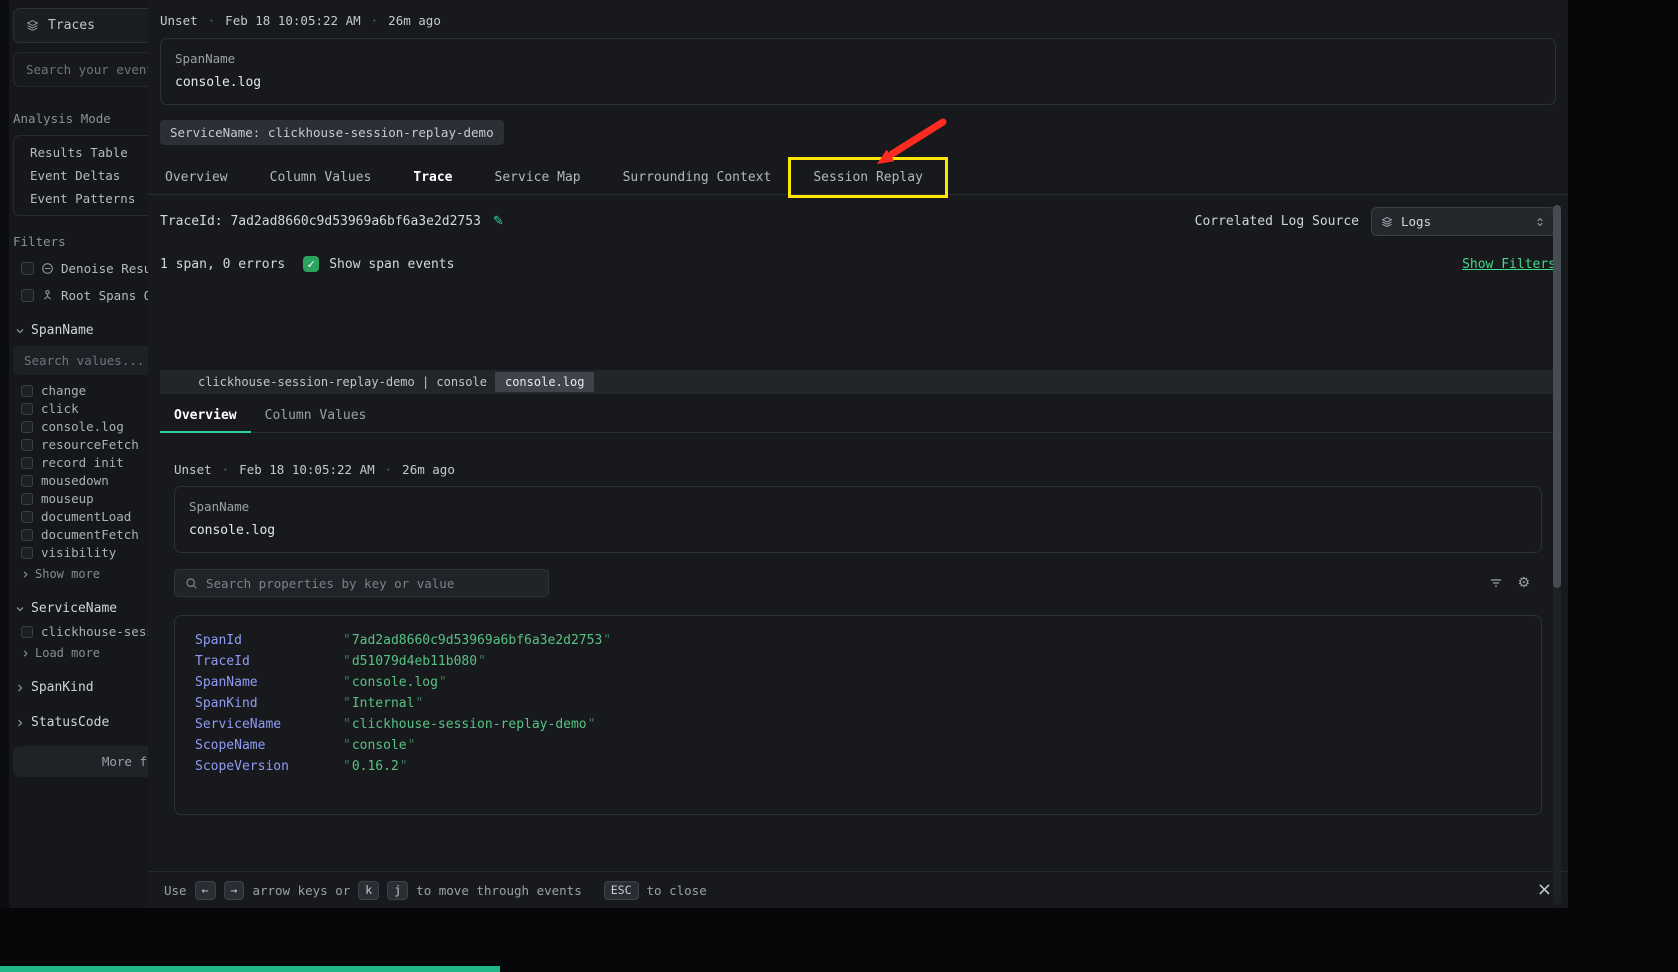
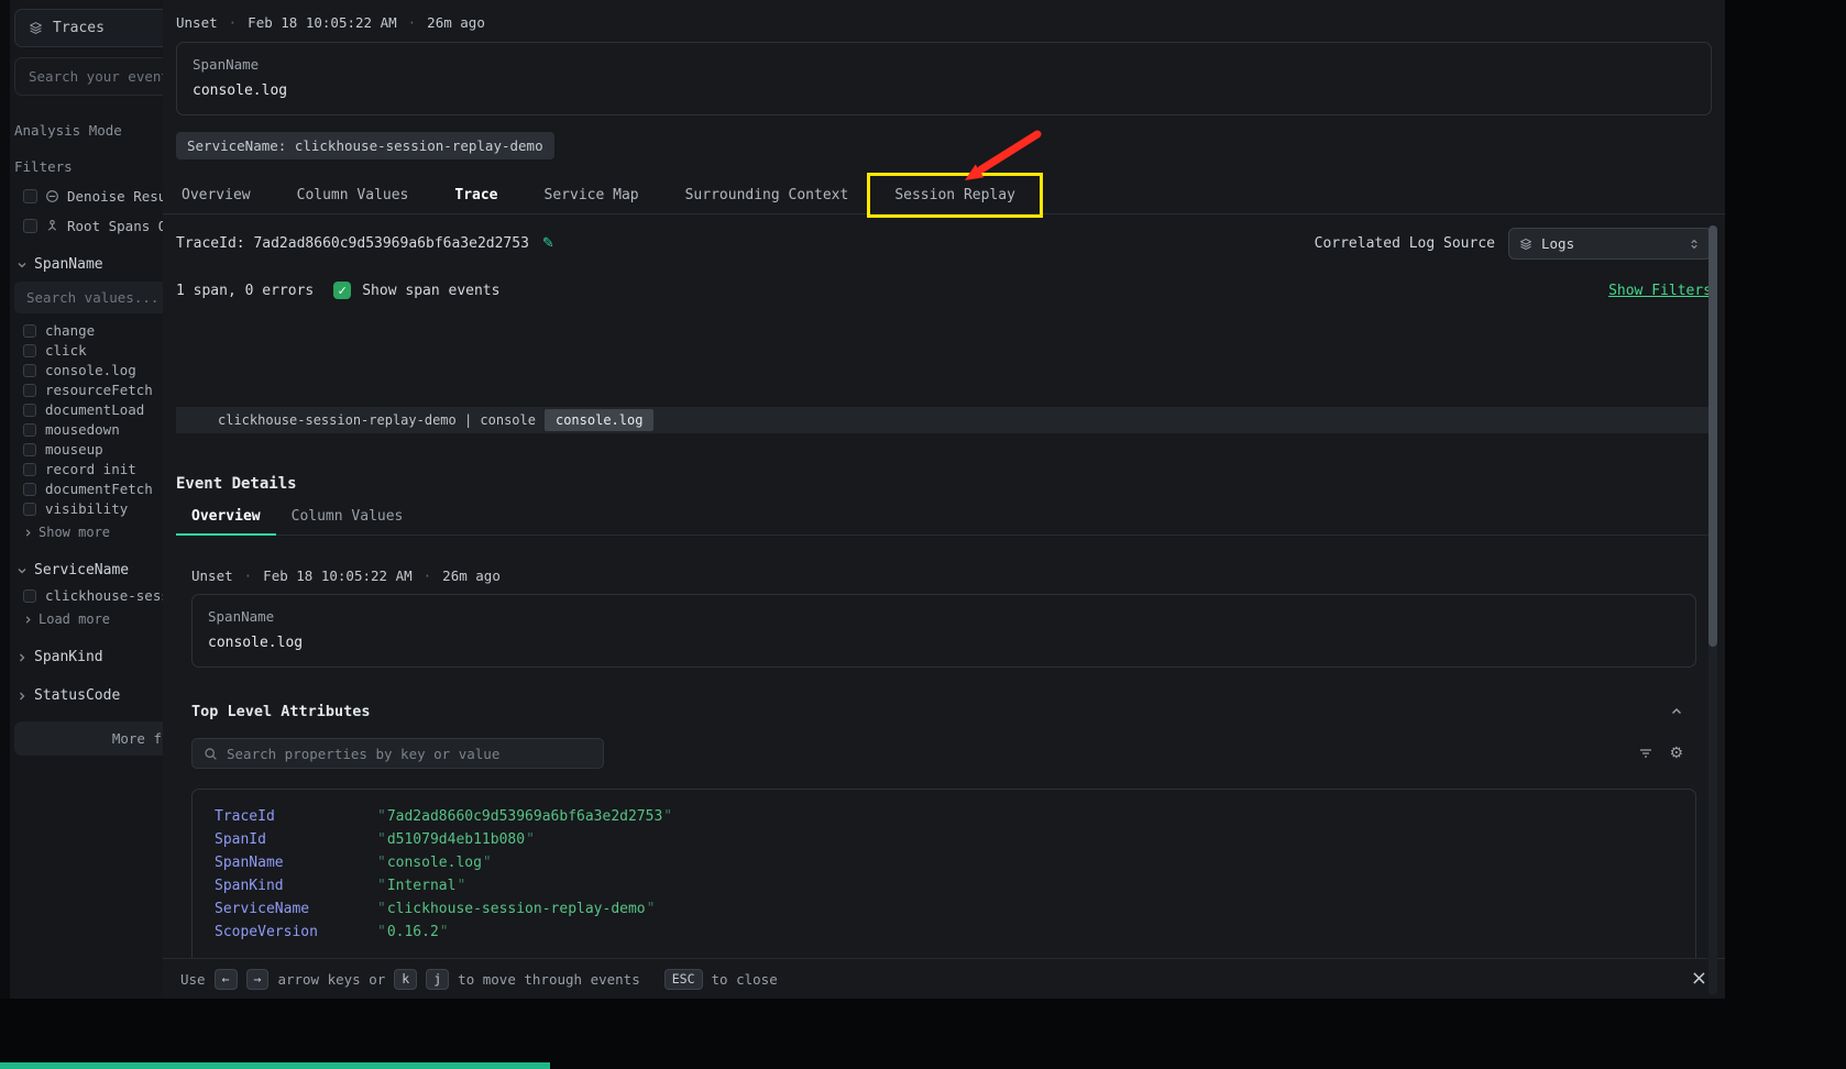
  Traces
  Search your even
  Analysis Mode
- Results Table
- Event Deltas
- Event Patterns
  Filters
  Denoise Res
  SpanName
  Search values...
  change
  click
  console.log
  resourceFetch
- record init
+ documentLoad
  mousedown
  mouseup
- documentLoad
+ record init
  documentFetch
  visibility
  Show more
  ServiceName
  Load more
  SpanKind
  StatusCode
  Unset
  ·
  Feb 18 10:05:22 AM
  ·
  26m ago
  SpanName
  console.log
  ServiceName: clickhouse-session-replay-demo
  Overview
  Column Values
  Trace
  Service Map
  Surrounding Context
  Session Replay
  TraceId: 7ad2ad8660c9d53969a6bf6a3e2d2753
  ✎
  Correlated Log Source
  Logs
  1 span, 0 errors
  ✓
  Show span events
  Show Filter
  clickhouse-session-replay-demo | console
  console.log
+ Event Details
  Overview
  Column Values
  Unset
  ·
  Feb 18 10:05:22 AM
  ·
  26m ago
  SpanName
  console.log
+ Top Level Attributes
  Search properties by key or value
  ⚙
- SpanId
+ TraceId
  7ad2ad8660c9d53969a6bf6a3e2d2753
- TraceId
+ SpanId
  d51079d4eb11b080
  SpanName
  console.log
  SpanKind
  Internal
  ServiceName
  clickhouse-session-replay-demo
- ScopeName
- console
  ScopeVersion
  0.16.2
  Use
  ←
  →
  arrow keys or
  k
  j
  to move through events
  ESC
  to close
  ×
